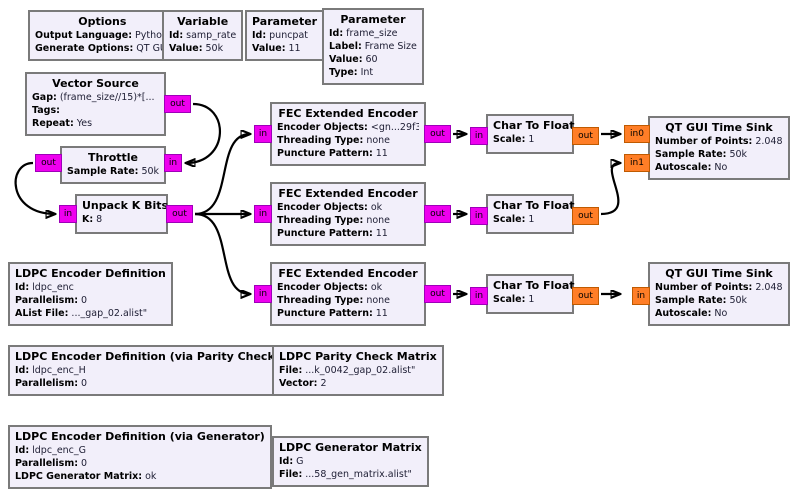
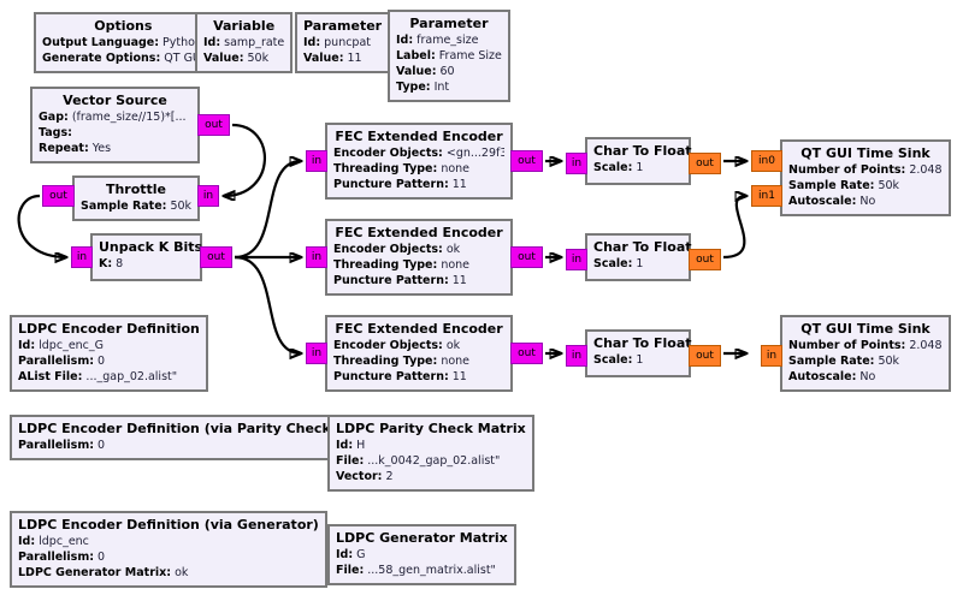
  Options
  Output Language: Pytho
  Generate Options: QT G
  Variable
  Id: samp_rate
  Value: 50k
  Parameter
  Id: puncpat
  Value: 11
  Parameter
  Id: frame_size
  Label: Frame Size
  Value: 60
  Type: Int
  Vector Source
  Gap: (frame_size//15)*[...
  Tags:
  Repeat: Yes
  out
  Throttle
  Sample Rate: 50k
  out
  in
  Unpack K Bits
  K: 8
  in
  out
  FEC Extended Encoder
  Encoder Objects: <gn...29f3
  Threading Type: none
  Puncture Pattern: 11
  in
  out
  Char To Float
  Scale: 1
  in
  out
  QT GUI Time Sink
  Number of Points: 2.048
  Sample Rate: 50k
  Autoscale: No
  in0
  in1
  FEC Extended Encoder
  Encoder Objects: ok
  Threading Type: none
  Puncture Pattern: 11
  in
  out
  Char To Float
  Scale: 1
  in
  out
  FEC Extended Encoder
  Encoder Objects: ok
  Threading Type: none
  Puncture Pattern: 11
  in
  out
  Char To Float
  Scale: 1
  in
  out
  QT GUI Time Sink
  Number of Points: 2.048
  Sample Rate: 50k
  Autoscale: No
  in
  LDPC Encoder Definition
- Id: ldpc_enc
+ Id: ldpc_enc_G
  Parallelism: 0
  AList File: ..._gap_02.alist"
  LDPC Encoder Definition (via Parity Chec
- Id: ldpc_enc_H
  Parallelism: 0
  LDPC Parity Check Matrix
+ Id: H
  File: ...k_0042_gap_02.alist"
  Vector: 2
  LDPC Encoder Definition (via Generator)
- Id: ldpc_enc_G
+ Id: ldpc_enc
  Parallelism: 0
  LDPC Generator Matrix: ok
  LDPC Generator Matrix
  Id: G
  File: ...58_gen_matrix.alist"
